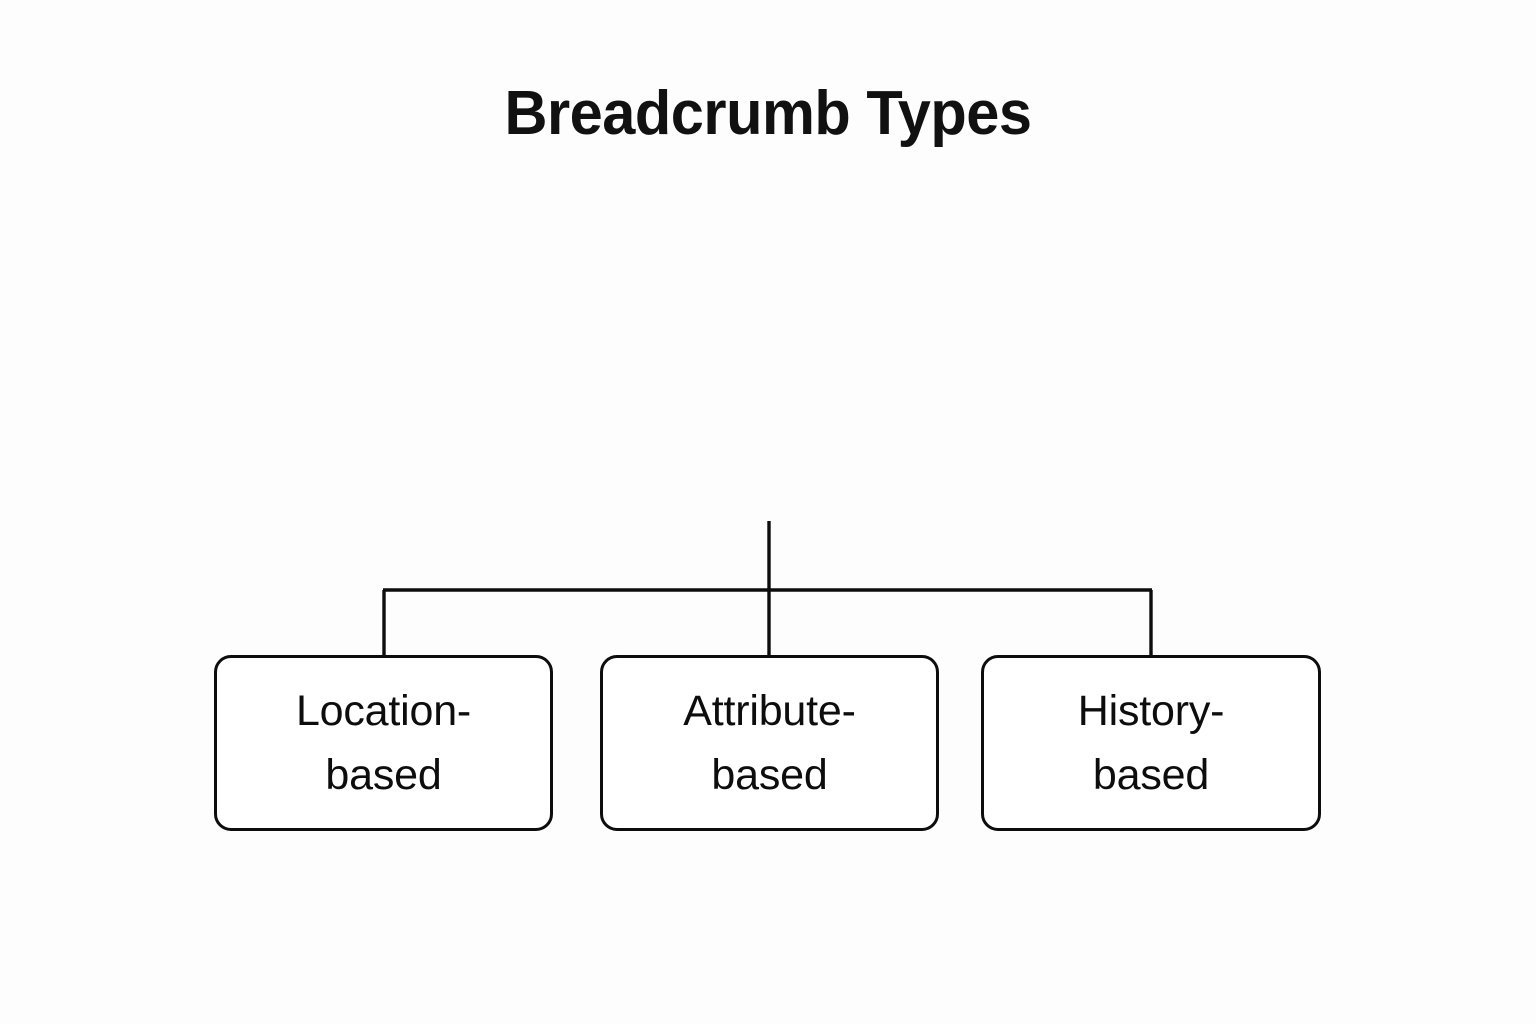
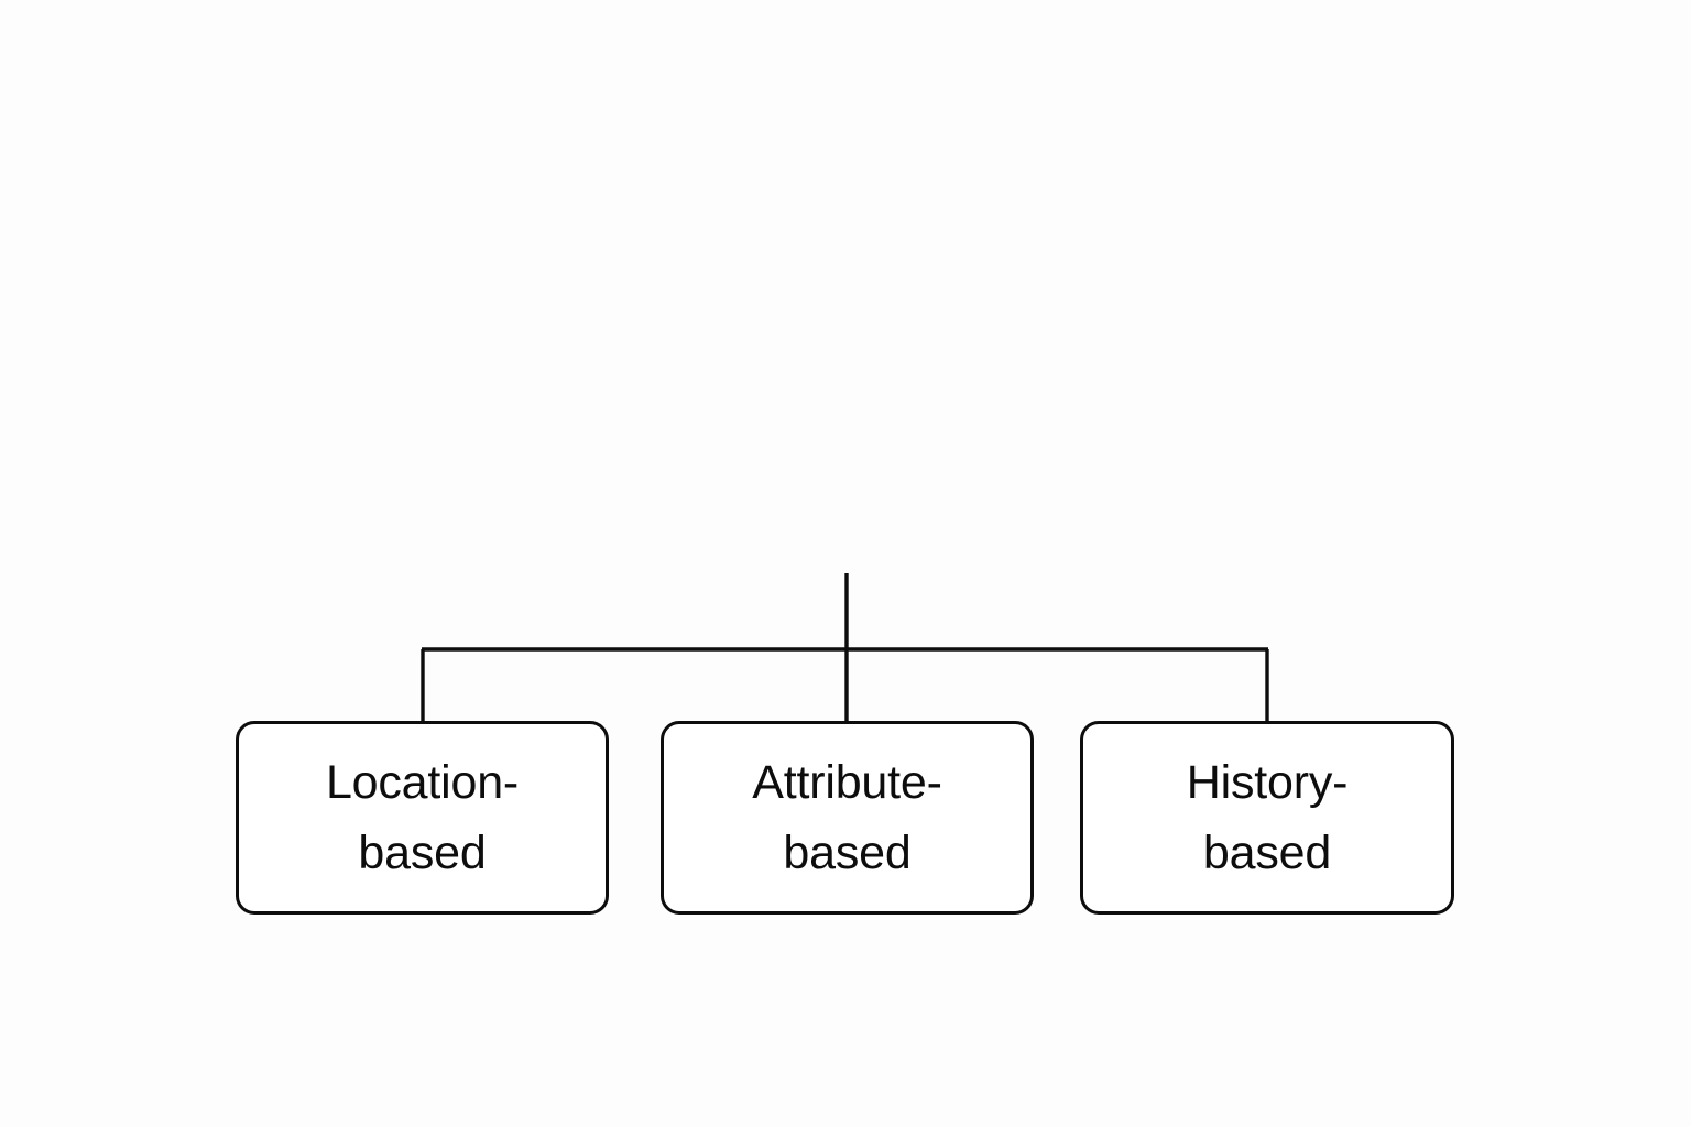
- Breadcrumb Types
  Location-
  based
  Attribute-
  based
  History-
  based
